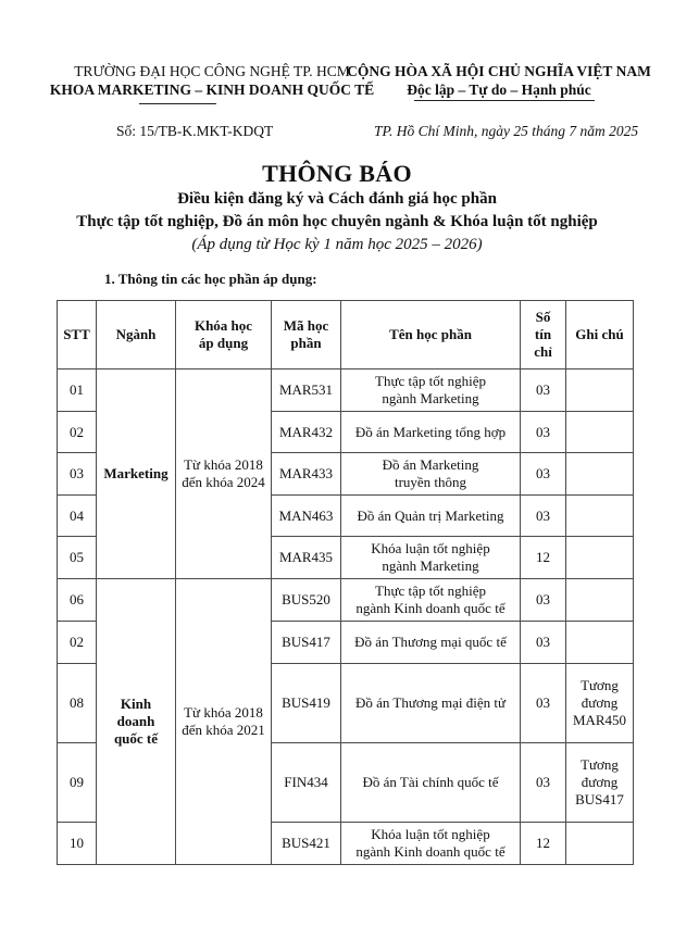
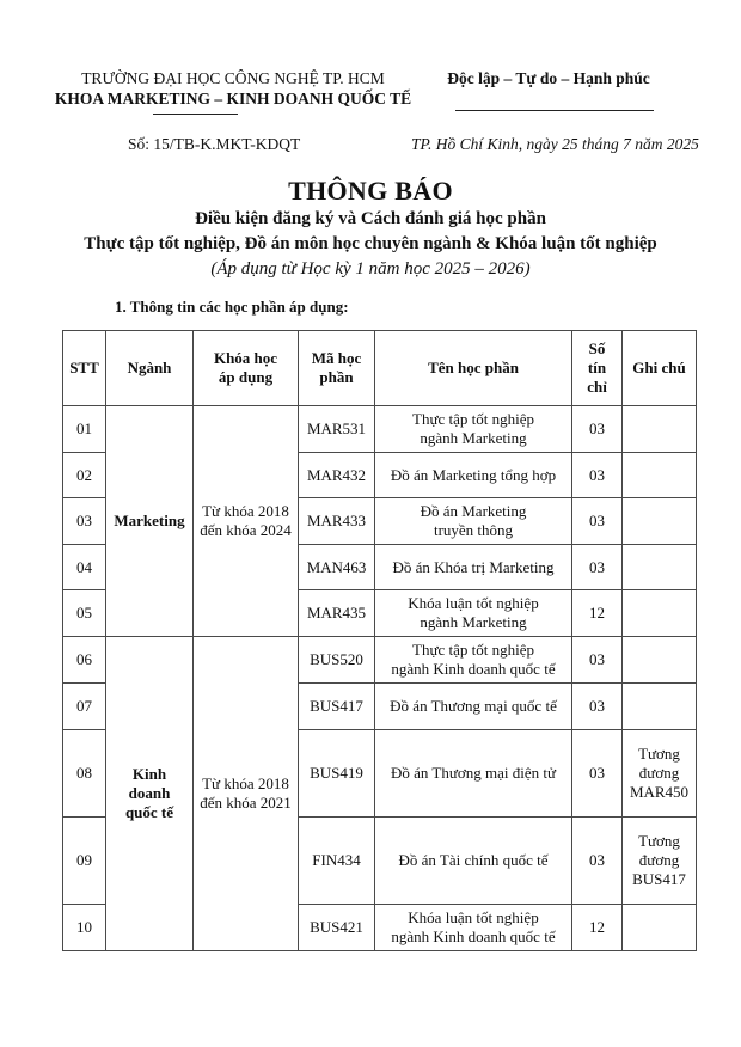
  TRƯỜNG ĐẠI HỌC CÔNG NGHỆ TP. HCM
  KHOA MARKETING – KINH DOANH QUỐC TẾ
- CỘNG HÒA XÃ HỘI CHỦ NGHĨA VIỆT NAM
  Độc lập – Tự do – Hạnh phúc
  Số: 15/TB-K.MKT-KDQT
- TP. Hồ Chí Minh, ngày 25 tháng 7 năm 2025
+ TP. Hồ Chí Kinh, ngày 25 tháng 7 năm 2025
  THÔNG BÁO
  Điều kiện đăng ký và Cách đánh giá học phần
  Thực tập tốt nghiệp, Đồ án môn học chuyên ngành & Khóa luận tốt nghiệp
  (Áp dụng từ Học kỳ 1 năm học 2025 – 2026)
  1. Thông tin các học phần áp dụng:
  STT	Ngành	Khóa học áp dụng	Mã học phần	Tên học phần	Số tín chỉ	Ghi chú
  01	Marketing	Từ khóa 2018 đến khóa 2024	MAR531	Thực tập tốt nghiệp ngành Marketing	03
  02	MAR432	Đồ án Marketing tổng hợp	03
  03	MAR433	Đồ án Marketing truyền thông	03
- 04	MAN463	Đồ án Quản trị Marketing	03
+ 04	MAN463	Đồ án Khóa trị Marketing	03
  05	MAR435	Khóa luận tốt nghiệp ngành Marketing	12
  06	Kinh doanh quốc tế	Từ khóa 2018 đến khóa 2021	BUS520	Thực tập tốt nghiệp ngành Kinh doanh quốc tế	03
- 02	BUS417	Đồ án Thương mại quốc tế	03
+ 07	BUS417	Đồ án Thương mại quốc tế	03
  08	BUS419	Đồ án Thương mại điện tử	03	Tương đương MAR450
  09	FIN434	Đồ án Tài chính quốc tế	03	Tương đương BUS417
  10	BUS421	Khóa luận tốt nghiệp ngành Kinh doanh quốc tế	12
